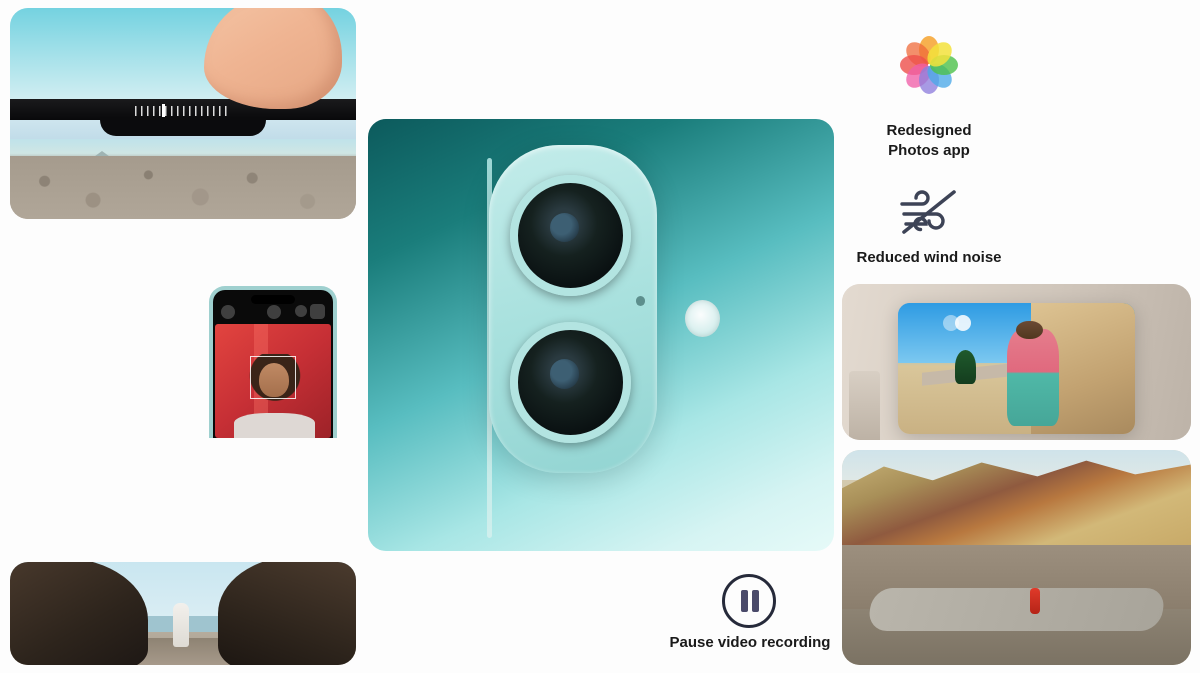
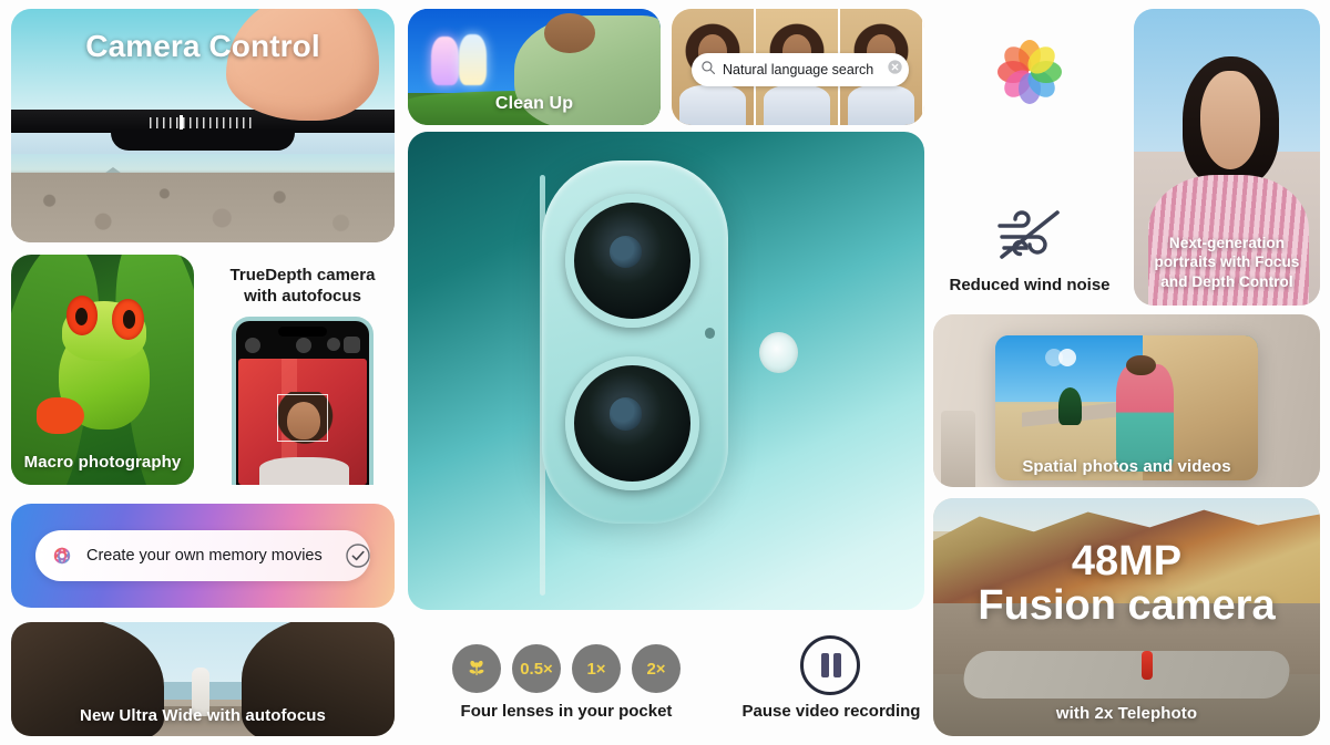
+ Camera Control
+ Macro photography
+ TrueDepth camera
+ with autofocus
+ Create your own memory movies
+ New Ultra Wide with autofocus
+ Clean Up
+ Natural language search
+ 0.5×
+ 1×
+ 2×
+ Four lenses in your pocket
  Pause video recording
- Redesigned
- Photos app
  Reduced wind noise
+ Next-generation
+ portraits with Focus
+ and Depth Control
+ Spatial photos and videos
+ 48MP
+ Fusion camera
+ with 2x Telephoto
